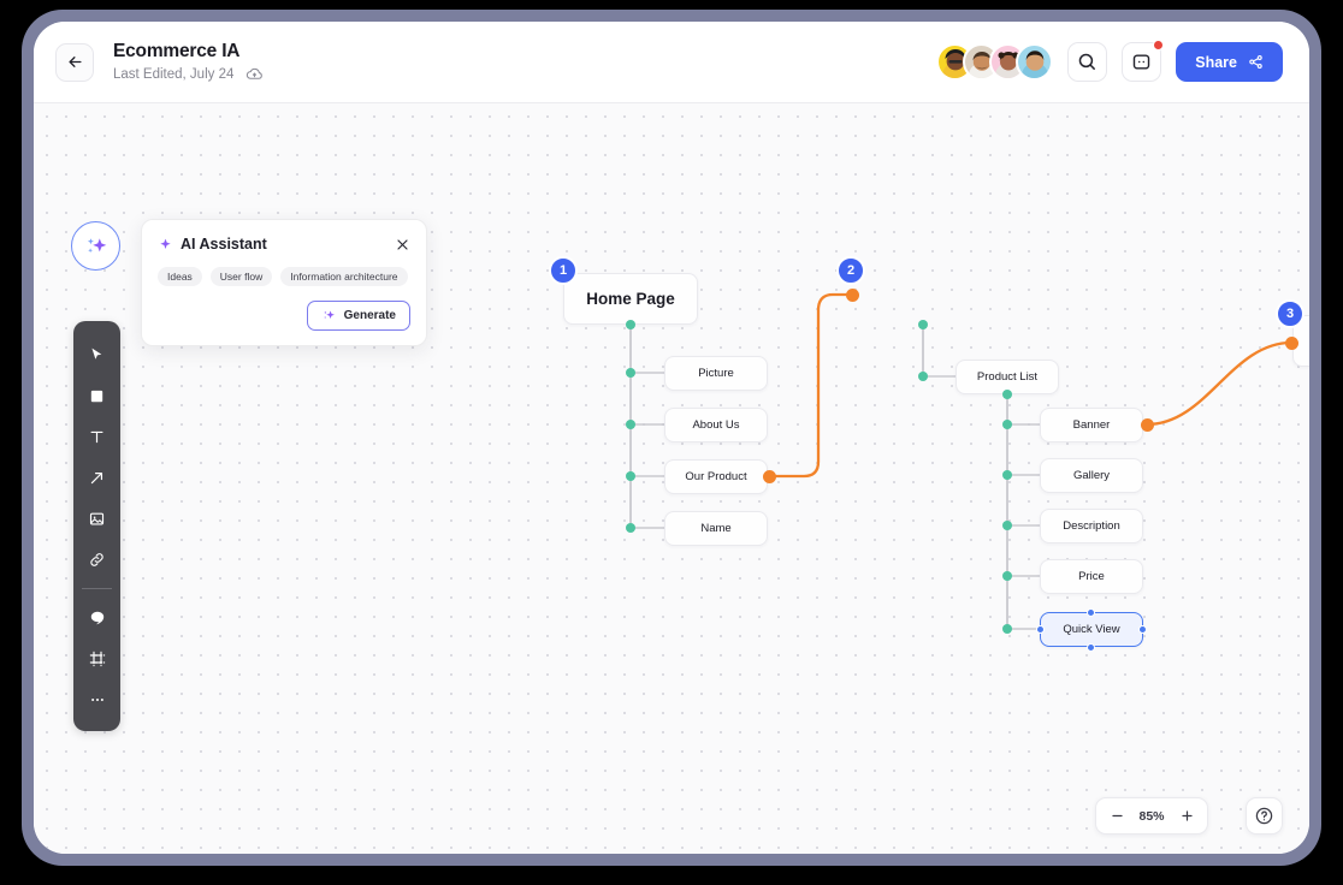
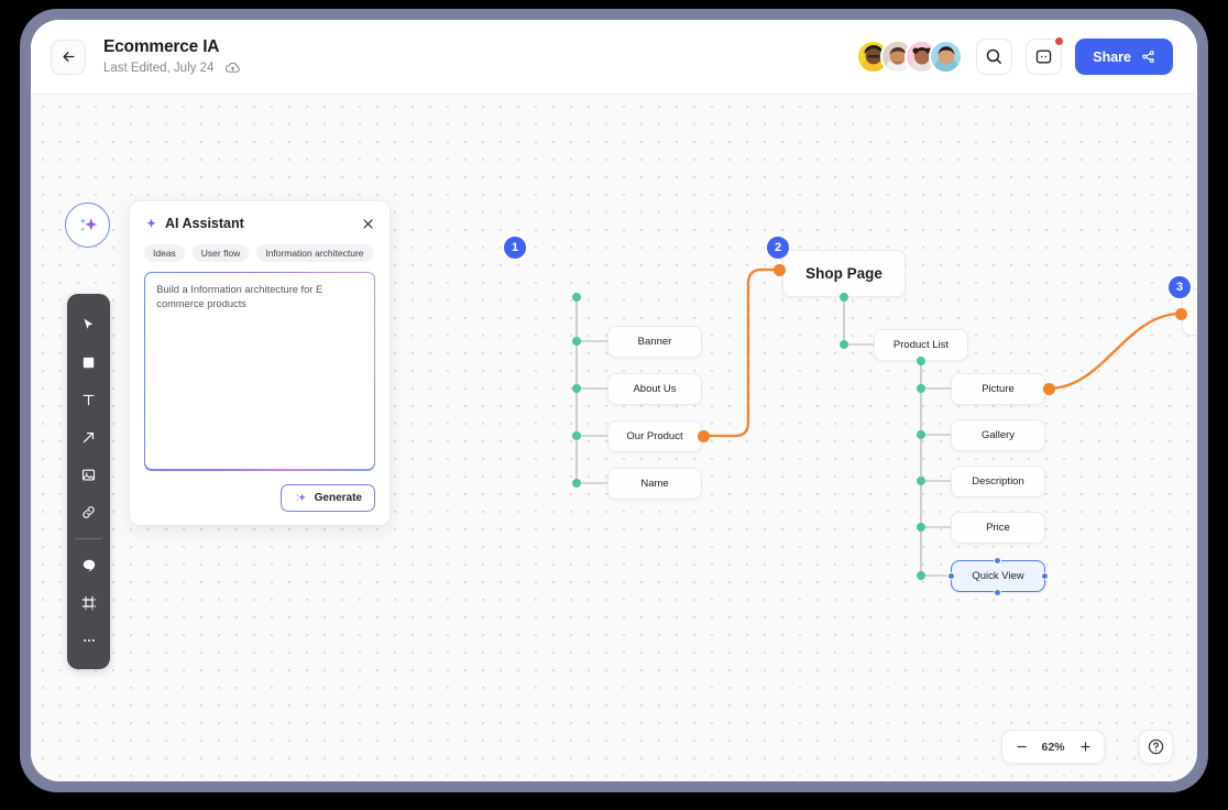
  Ecommerce IA
  Last Edited, July 24
  Share
- Home Page
- Picture
+ Banner
  About Us
  Our Product
  Name
+ Shop Page
  Product List
- Banner
+ Picture
  Gallery
  Description
  Price
  Quick View
  1
  2
  3
  AI Assistant
  Ideas
  User flow
  Information architecture
+ Build a Information architecture for E commerce products
  Generate
- 85%
+ 62%
